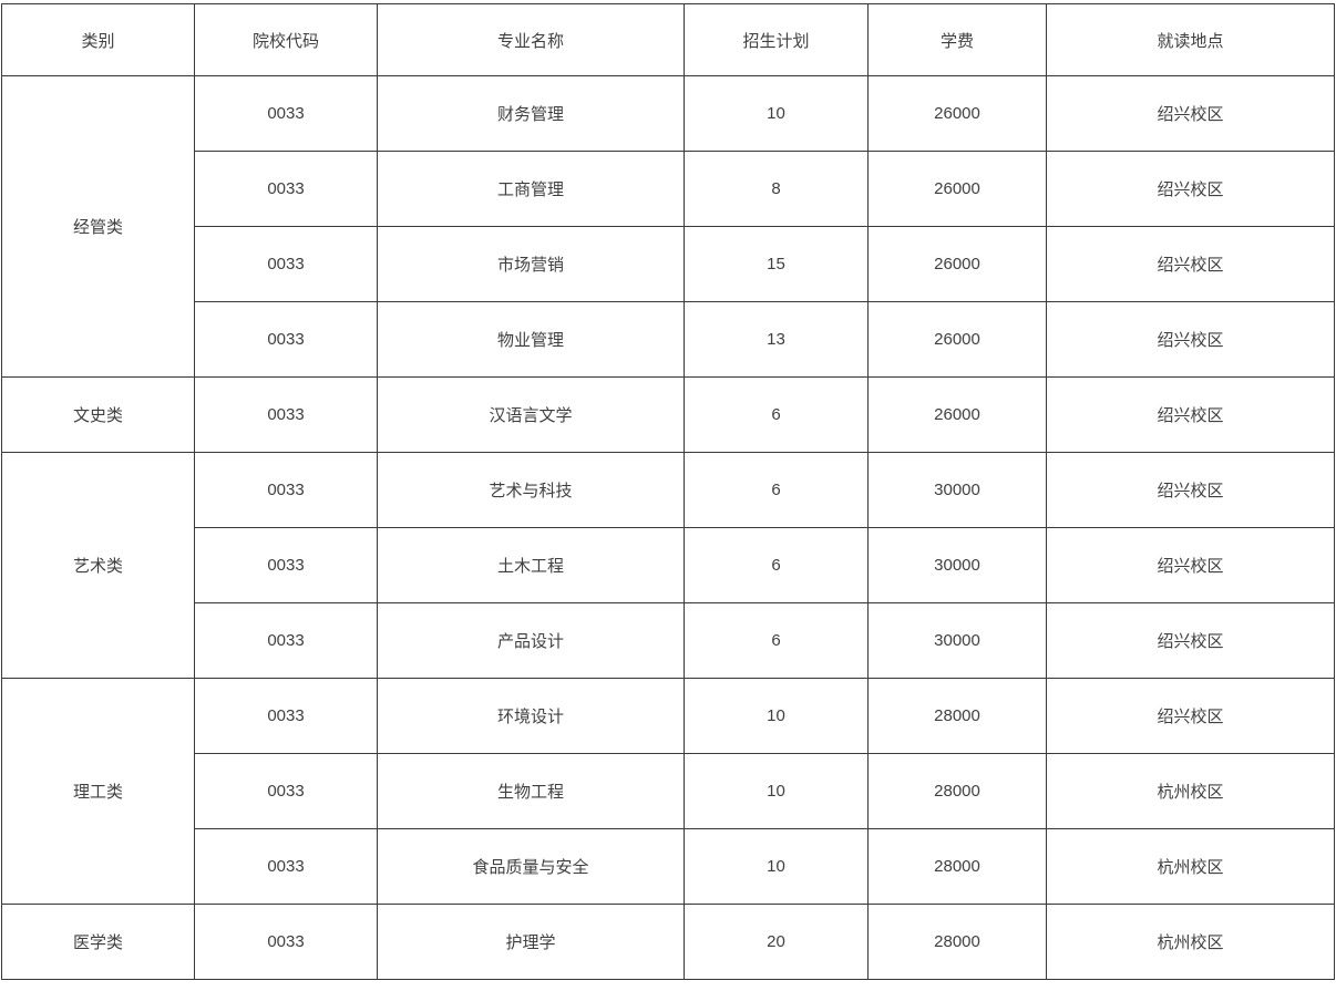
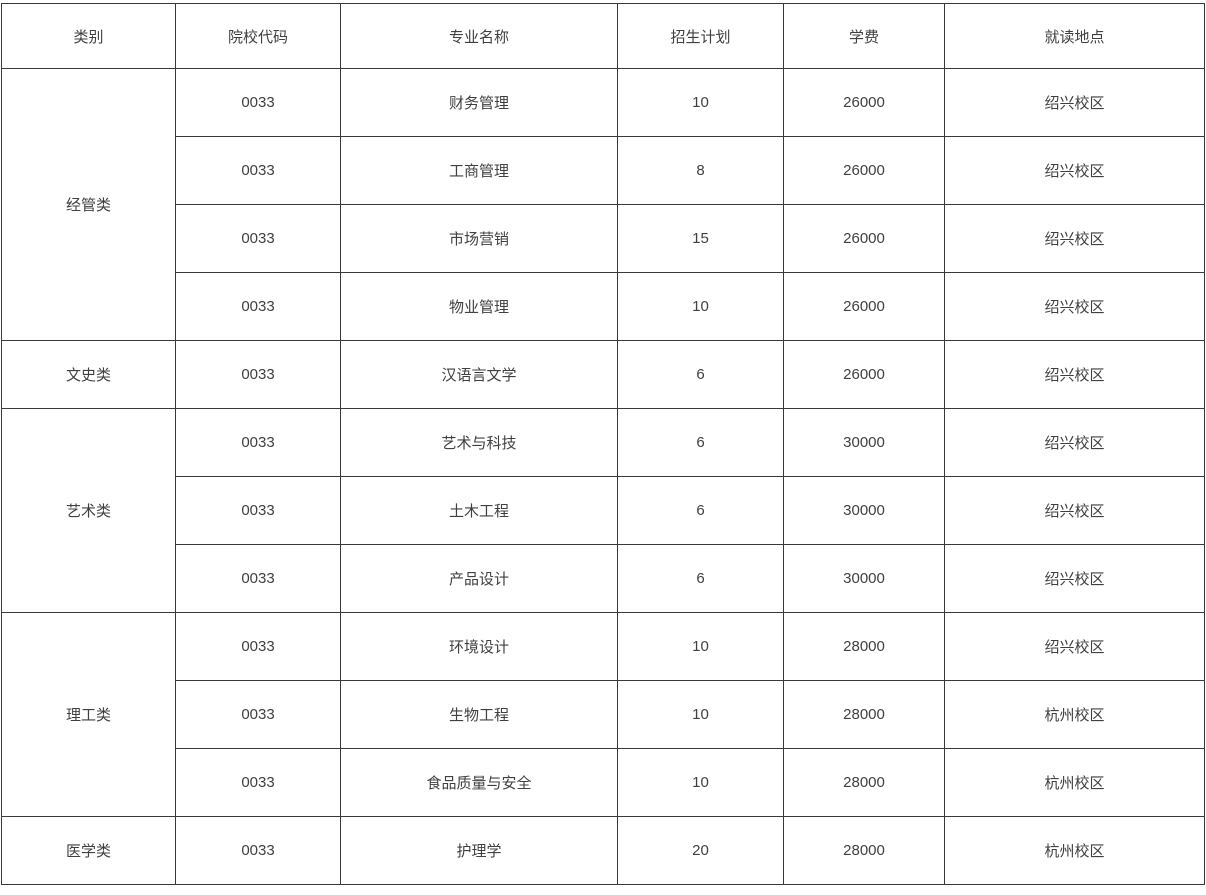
  类别	院校代码	专业名称	招生计划	学费	就读地点
  经管类	0033	财务管理	10	26000	绍兴校区
  0033	工商管理	8	26000	绍兴校区
  0033	市场营销	15	26000	绍兴校区
- 0033	物业管理	13	26000	绍兴校区
+ 0033	物业管理	10	26000	绍兴校区
  文史类	0033	汉语言文学	6	26000	绍兴校区
  艺术类	0033	艺术与科技	6	30000	绍兴校区
  0033	土木工程	6	30000	绍兴校区
  0033	产品设计	6	30000	绍兴校区
  理工类	0033	环境设计	10	28000	绍兴校区
  0033	生物工程	10	28000	杭州校区
  0033	食品质量与安全	10	28000	杭州校区
  医学类	0033	护理学	20	28000	杭州校区
